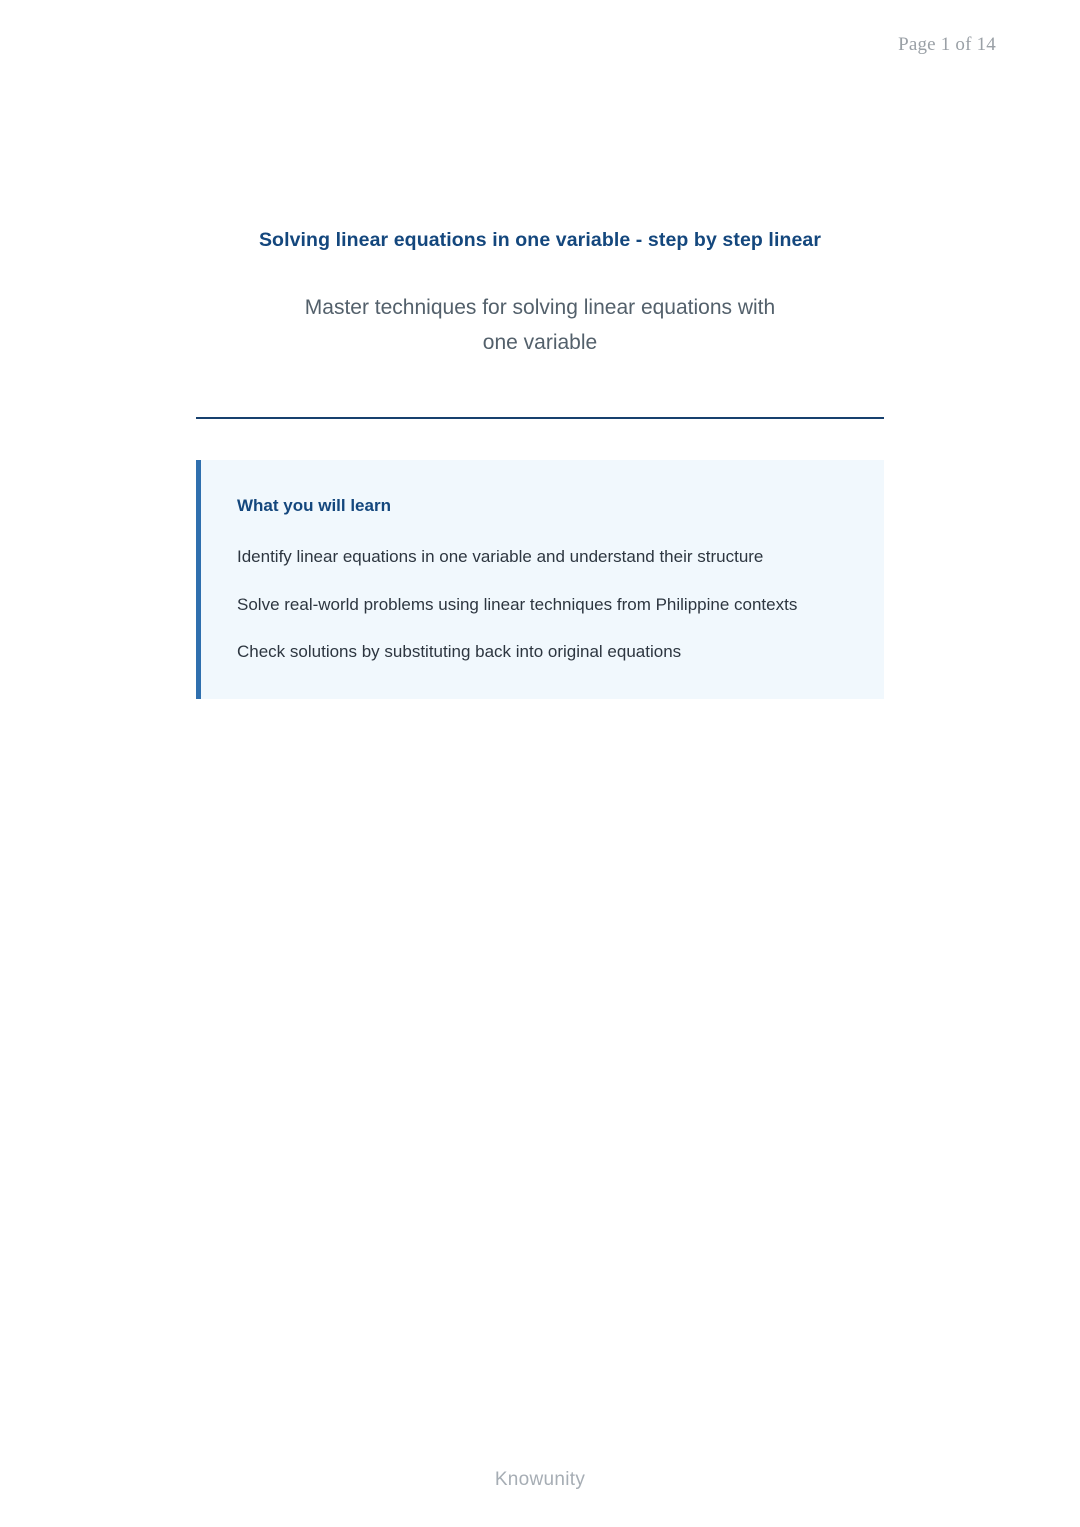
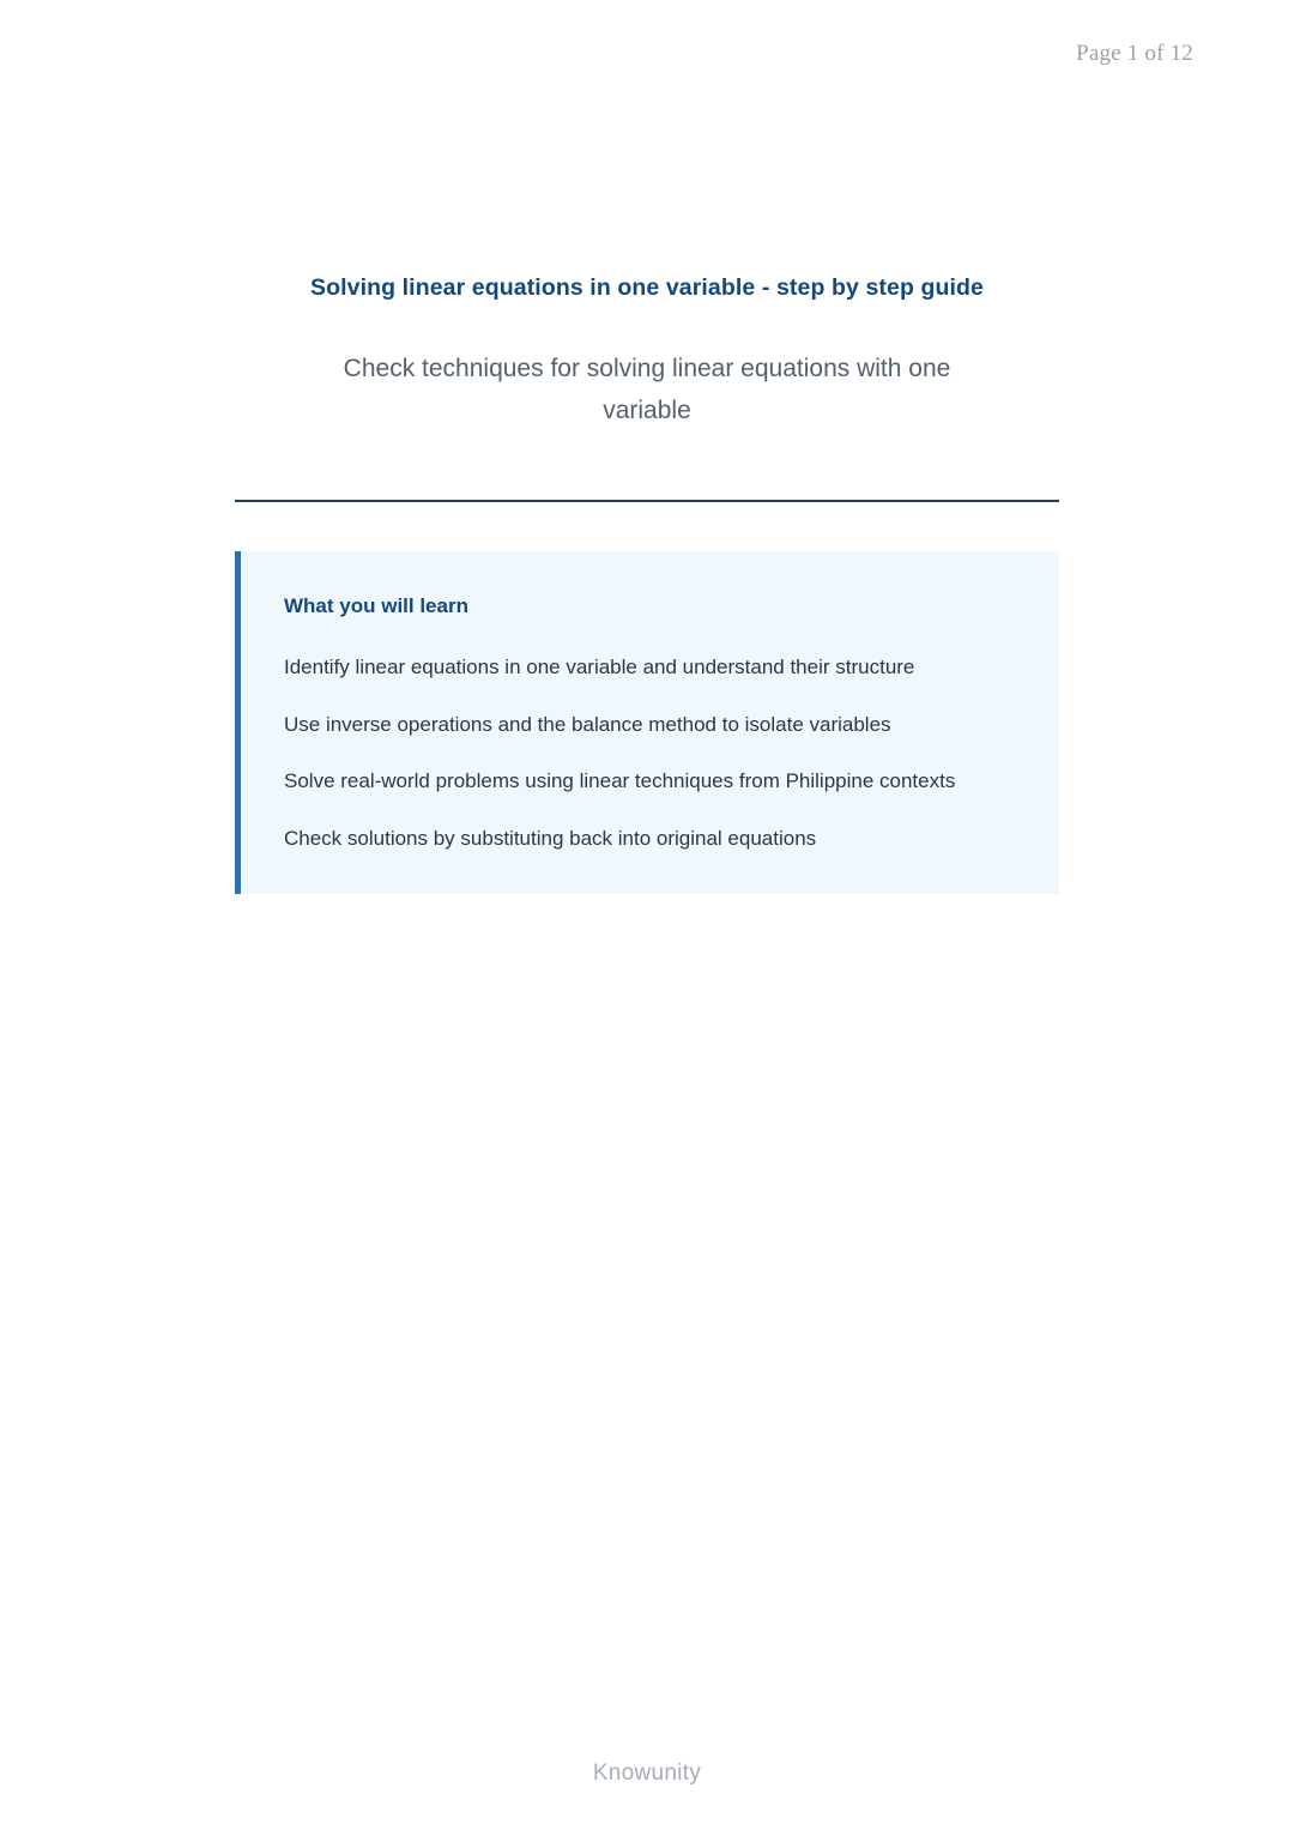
- Page 1 of 14
+ Page 1 of 12
- Solving linear equations in one variable - step by step linear
+ Solving linear equations in one variable - step by step guide
- Master techniques for solving linear equations with one variable
+ Check techniques for solving linear equations with one variable
  What you will learn
  Identify linear equations in one variable and understand their structure
+ Use inverse operations and the balance method to isolate variables
  Solve real-world problems using linear techniques from Philippine contexts
  Check solutions by substituting back into original equations
  Knowunity
